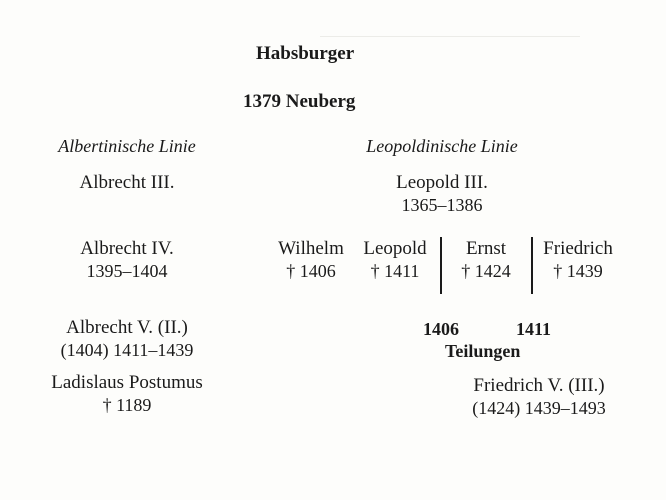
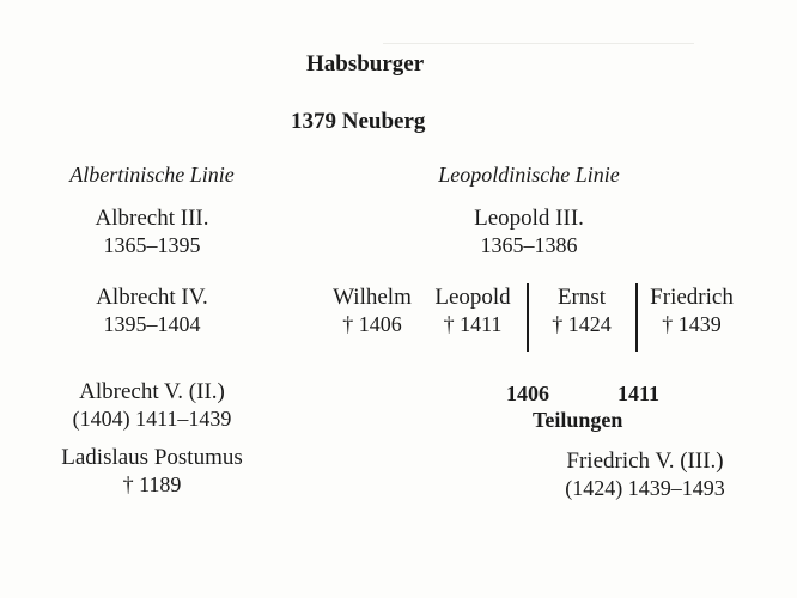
  Habsburger
  1379 Neuberg
  Albertinische Linie
  Albrecht III.
+ 1365–1395
  Albrecht IV.
  1395–1404
  Albrecht V. (II.)
  (1404) 1411–1439
  Ladislaus Postumus
  † 1189
  Leopoldinische Linie
  Leopold III.
  1365–1386
  Wilhelm
  † 1406
  Leopold
  † 1411
  Ernst
  † 1424
  Friedrich
  † 1439
  1406
  1411
  Teilungen
  Friedrich V. (III.)
  (1424) 1439–1493
